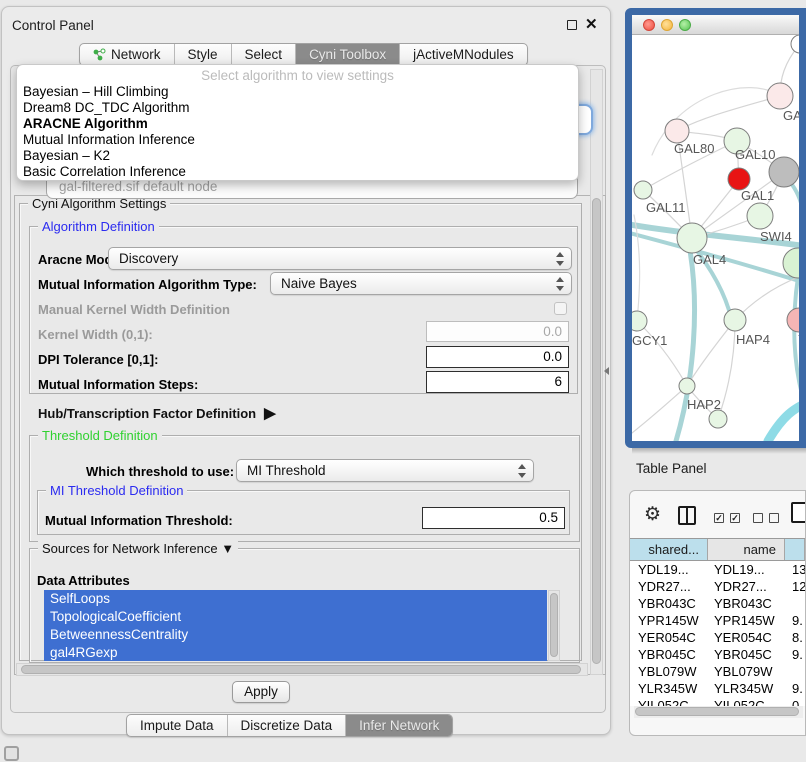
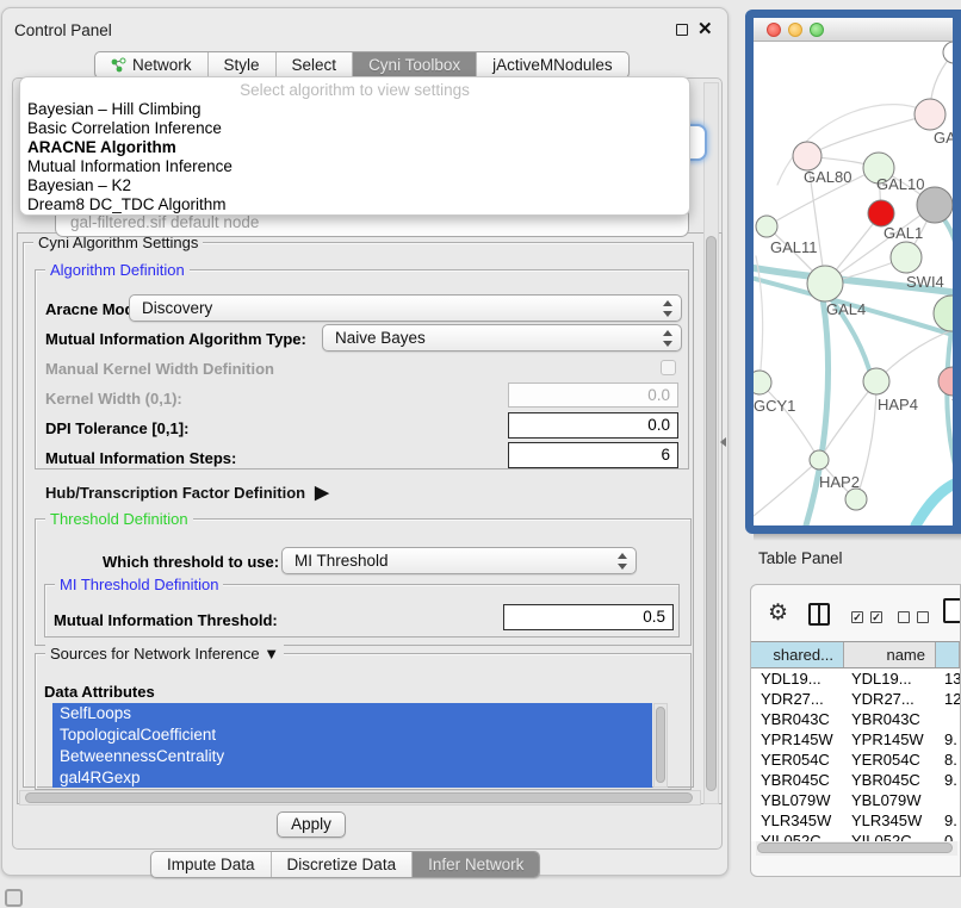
  Control Panel
  ✕
  Network
  Style
  Select
  Cyni Toolbox
  jActiveMNodules
  gal-filtered.sif default node
  Select algorithm to view settings
  Bayesian – Hill Climbing
- Dream8 DC_TDC Algorithm
+ Basic Correlation Inference
  ARACNE Algorithm
  Mutual Information Inference
  Bayesian – K2
- Basic Correlation Inference
+ Dream8 DC_TDC Algorithm
  Cyni Algorithm Settings
  Algorithm Definition
  Aracne Mo
  Discovery
  Mutual Information Algorithm Type:
  Naive Bayes
  Manual Kernel Width Definition
  Kernel Width (0,1):
  0.0
  DPI Tolerance [0,1]:
  0.0
  Mutual Information Steps:
  6
  Hub/Transcription Factor Definition
  ▶
  Threshold Definition
  Which threshold to use:
  MI Threshold
  MI Threshold Definition
  Mutual Information Threshold:
  0.5
  Sources for Network Inference ▼
  Data Attributes
  SelfLoops
  TopologicalCoefficient
  BetweennessCentrality
  gal4RGexp
  Apply
  Impute Data
  Discretize Data
  Infer Network
  GAL80
  GAL10
  GAL11
  GAL1
  SWI4
  GAL4
  GCY1
  HAP4
  HAP2
  Table Panel
  ⚙
  ✓
  ✓
  shared...
  name
  YDL19...
  YDL19...
  13
  YDR27...
  YDR27...
  12
  YBR043C
  YBR043C
  YPR145W
  YPR145W
  9.
  YER054C
  YER054C
  8.
  YBR045C
  YBR045C
  9.
  YBL079W
  YBL079W
  YLR345W
  YLR345W
  9.
